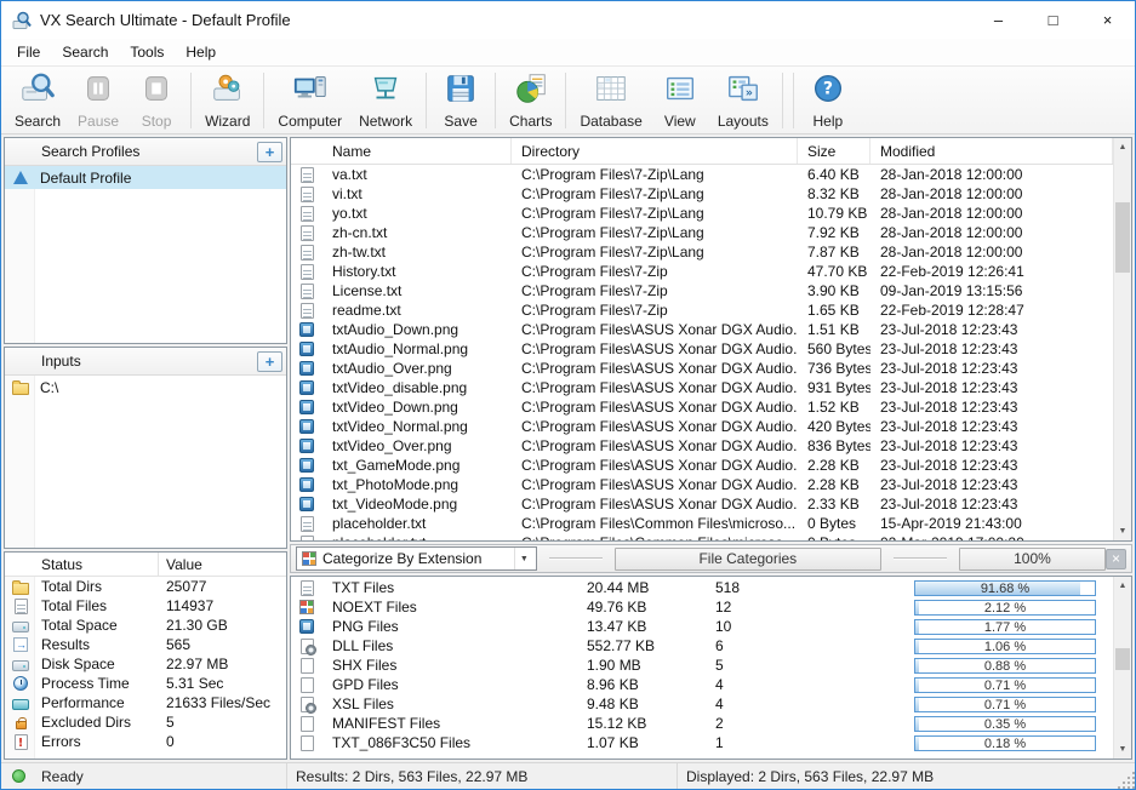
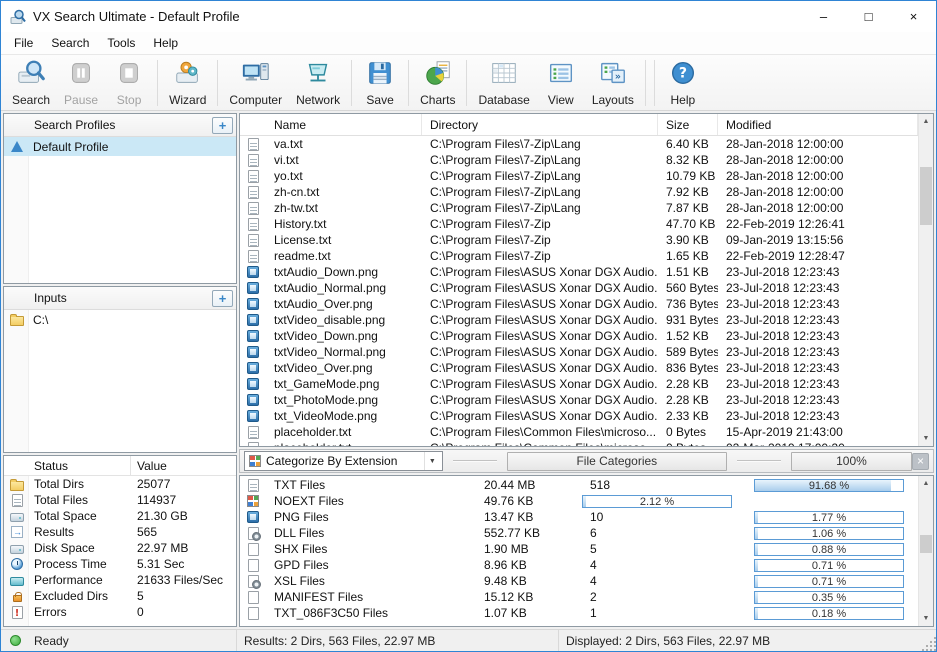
  VX Search Ultimate - Default Profile
  –
  □
  ×
  File
  Search
  Tools
  Help
  Search
  Pause
  Stop
  Wizard
  Computer
  Network
  Save
  Charts
  Database
  View
  »
  Layouts
  ?
  Help
  Search Profiles
  +
  Default Profile
  Inputs
  +
  C:\
  Status
  Value
  Total Dirs
  25077
  Total Files
  114937
  Total Space
  21.30 GB
  Results
  565
  Disk Space
  22.97 MB
  Process Time
  5.31 Sec
  Performance
  21633 Files/Sec
  Excluded Dirs
  5
  Errors
  0
  Name
  Directory
  Size
  Modified
  va.txt
  C:\Program Files\7-Zip\Lang
  6.40 KB
  28-Jan-2018 12:00:00
  vi.txt
  C:\Program Files\7-Zip\Lang
  8.32 KB
  28-Jan-2018 12:00:00
  yo.txt
  C:\Program Files\7-Zip\Lang
  10.79 KB
  28-Jan-2018 12:00:00
  zh-cn.txt
  C:\Program Files\7-Zip\Lang
  7.92 KB
  28-Jan-2018 12:00:00
  zh-tw.txt
  C:\Program Files\7-Zip\Lang
  7.87 KB
  28-Jan-2018 12:00:00
  History.txt
  C:\Program Files\7-Zip
  47.70 KB
  22-Feb-2019 12:26:41
  License.txt
  C:\Program Files\7-Zip
  3.90 KB
  09-Jan-2019 13:15:56
  readme.txt
  C:\Program Files\7-Zip
  1.65 KB
  22-Feb-2019 12:28:47
  txtAudio_Down.png
  C:\Program Files\ASUS Xonar DGX Audio.
  1.51 KB
  23-Jul-2018 12:23:43
  txtAudio_Normal.png
  C:\Program Files\ASUS Xonar DGX Audio.
  560 Bytes
  23-Jul-2018 12:23:43
  txtAudio_Over.png
  C:\Program Files\ASUS Xonar DGX Audio.
  736 Bytes
  23-Jul-2018 12:23:43
  txtVideo_disable.png
  C:\Program Files\ASUS Xonar DGX Audio.
  931 Bytes
  23-Jul-2018 12:23:43
  txtVideo_Down.png
  C:\Program Files\ASUS Xonar DGX Audio.
  1.52 KB
  23-Jul-2018 12:23:43
  txtVideo_Normal.png
  C:\Program Files\ASUS Xonar DGX Audio.
- 420 Bytes
+ 589 Bytes
  23-Jul-2018 12:23:43
  txtVideo_Over.png
  C:\Program Files\ASUS Xonar DGX Audio.
  836 Bytes
  23-Jul-2018 12:23:43
  txt_GameMode.png
  C:\Program Files\ASUS Xonar DGX Audio.
  2.28 KB
  23-Jul-2018 12:23:43
  txt_PhotoMode.png
  C:\Program Files\ASUS Xonar DGX Audio.
  2.28 KB
  23-Jul-2018 12:23:43
  txt_VideoMode.png
  C:\Program Files\ASUS Xonar DGX Audio.
  2.33 KB
  23-Jul-2018 12:23:43
  placeholder.txt
  C:\Program Files\Common Files\microso...
  0 Bytes
  15-Apr-2019 21:43:00
  Categorize By Extension
  File Categories
  100%
  ×
  TXT Files
  20.44 MB
  518
  91.68 %
  NOEXT Files
  49.76 KB
- 12
  2.12 %
  PNG Files
  13.47 KB
  10
  1.77 %
  DLL Files
  552.77 KB
  6
  1.06 %
  SHX Files
  1.90 MB
  5
  0.88 %
  GPD Files
  8.96 KB
  4
  0.71 %
  XSL Files
  9.48 KB
  4
  0.71 %
  MANIFEST Files
  15.12 KB
  2
  0.35 %
  TXT_086F3C50 Files
  1.07 KB
  1
  0.18 %
  Ready
  Results: 2 Dirs, 563 Files, 22.97 MB
  Displayed: 2 Dirs, 563 Files, 22.97 MB
